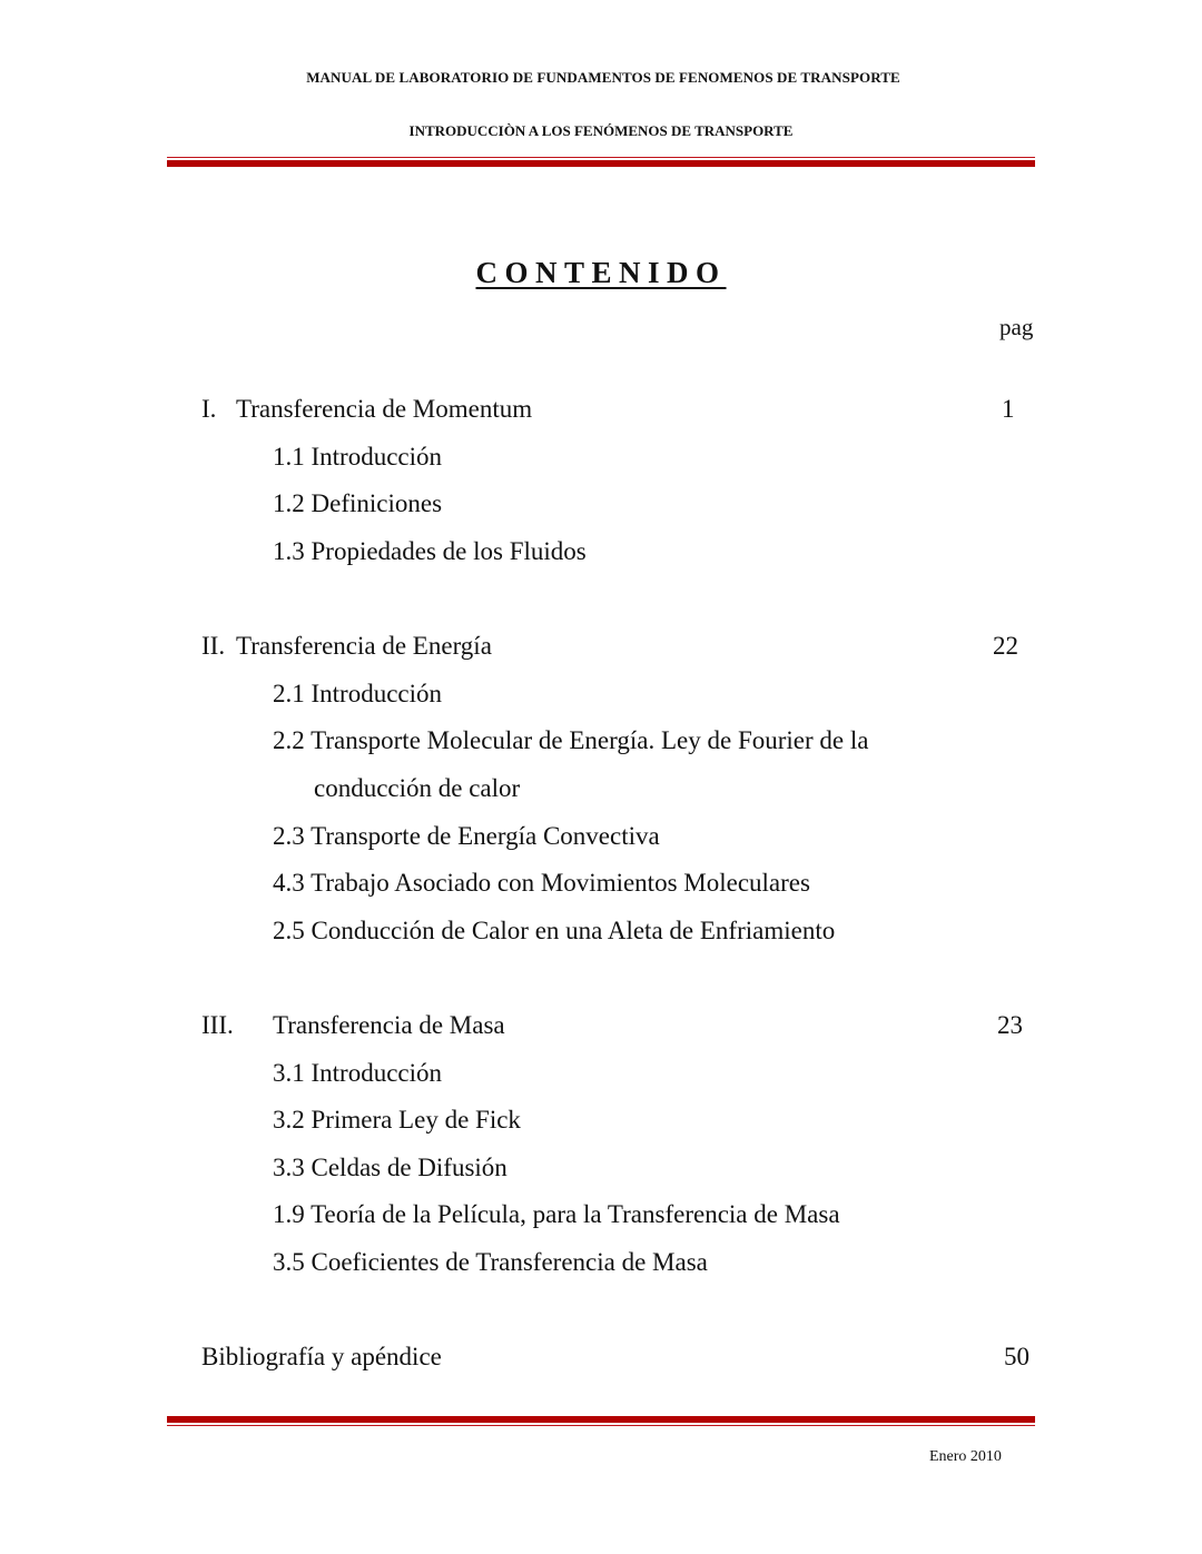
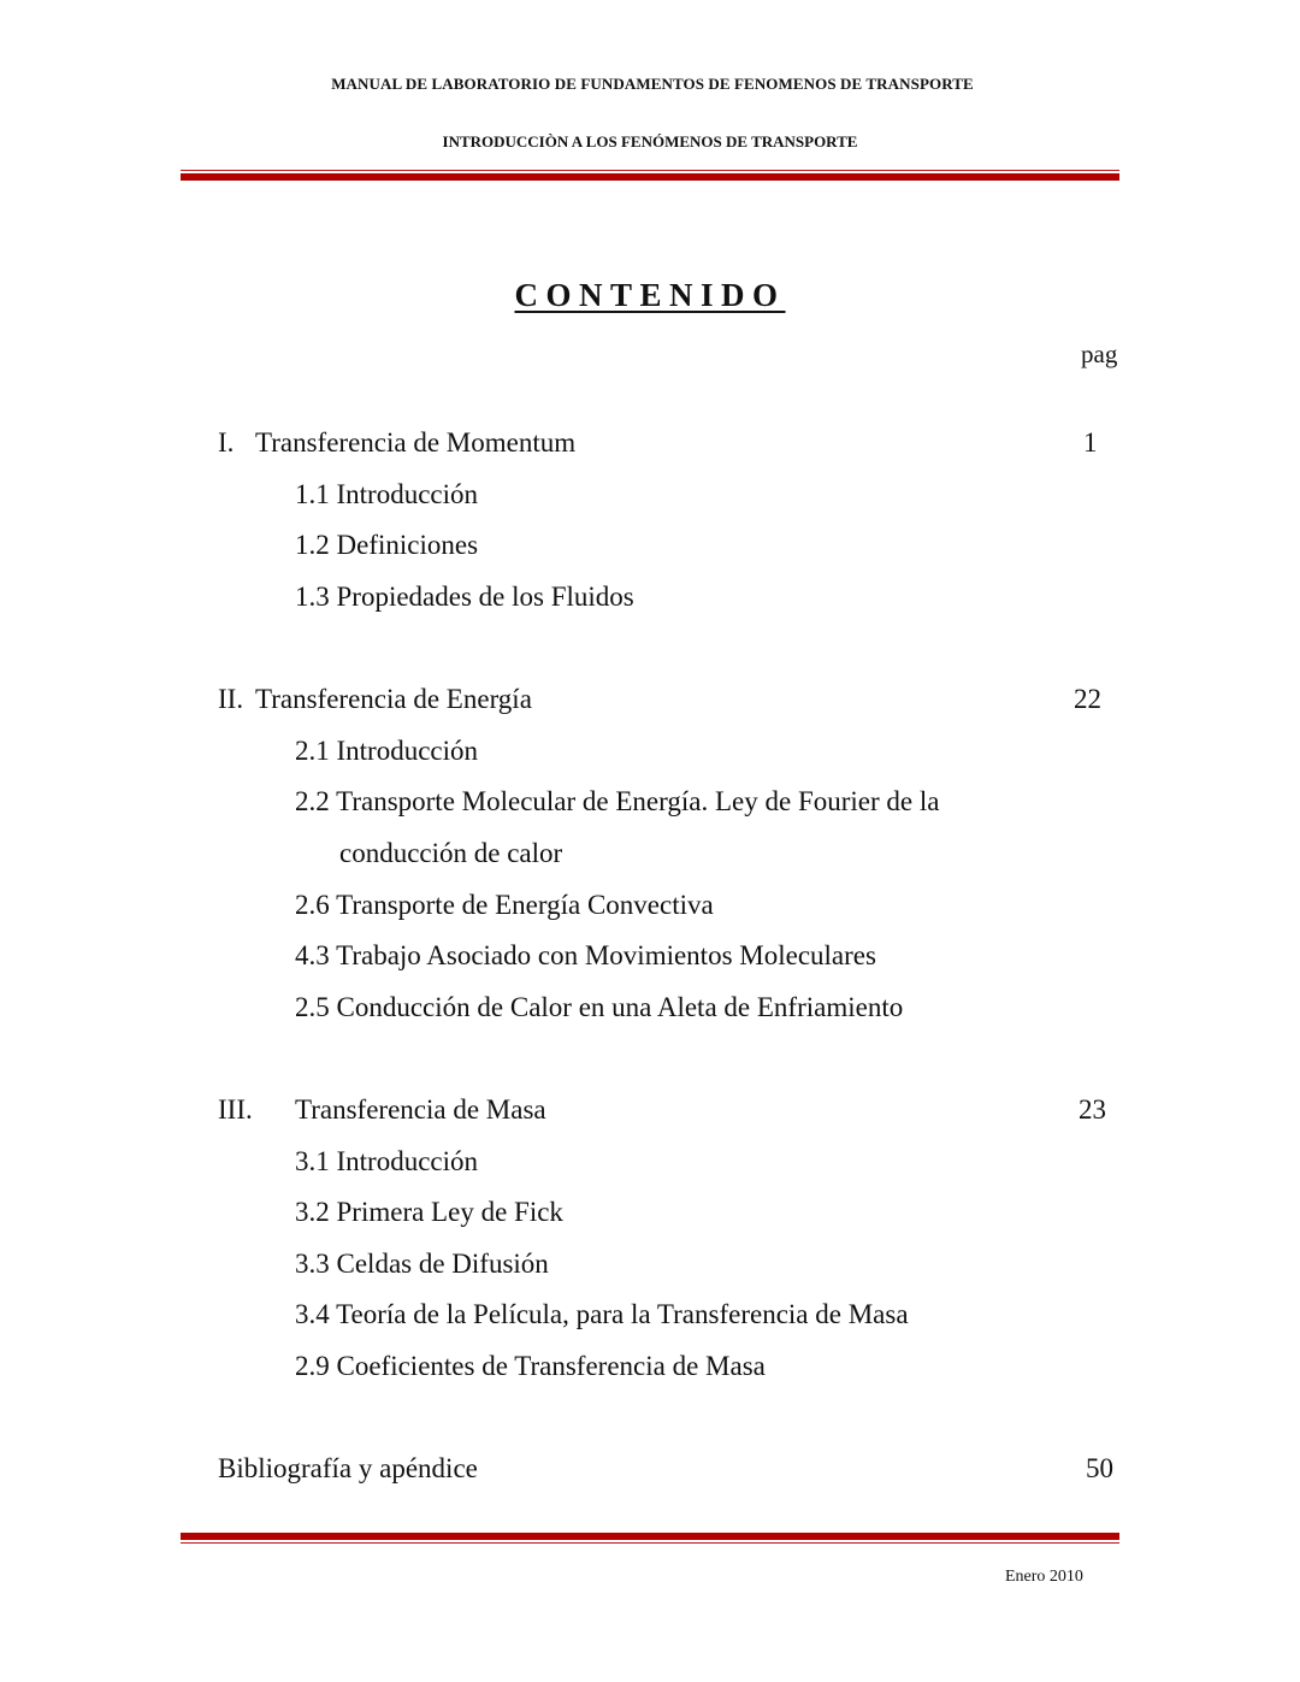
  MANUAL DE LABORATORIO DE FUNDAMENTOS DE FENOMENOS DE TRANSPORTE
  INTRODUCCIÒN A LOS FENÓMENOS DE TRANSPORTE
  CONTENIDO
  pag
  I.
  Transferencia de Momentum
  1
  1.1 Introducción
  1.2 Definiciones
  1.3 Propiedades de los Fluidos
  II.
  Transferencia de Energía
  22
  2.1 Introducción
  2.2 Transporte Molecular de Energía. Ley de Fourier de la
  conducción de calor
- 2.3 Transporte de Energía Convectiva
+ 2.6 Transporte de Energía Convectiva
  4.3 Trabajo Asociado con Movimientos Moleculares
  2.5 Conducción de Calor en una Aleta de Enfriamiento
  III.
  Transferencia de Masa
  23
  3.1 Introducción
  3.2 Primera Ley de Fick
  3.3 Celdas de Difusión
- 1.9 Teoría de la Película, para la Transferencia de Masa
+ 3.4 Teoría de la Película, para la Transferencia de Masa
- 3.5 Coeficientes de Transferencia de Masa
+ 2.9 Coeficientes de Transferencia de Masa
  Bibliografía y apéndice
  50
  Enero 2010
